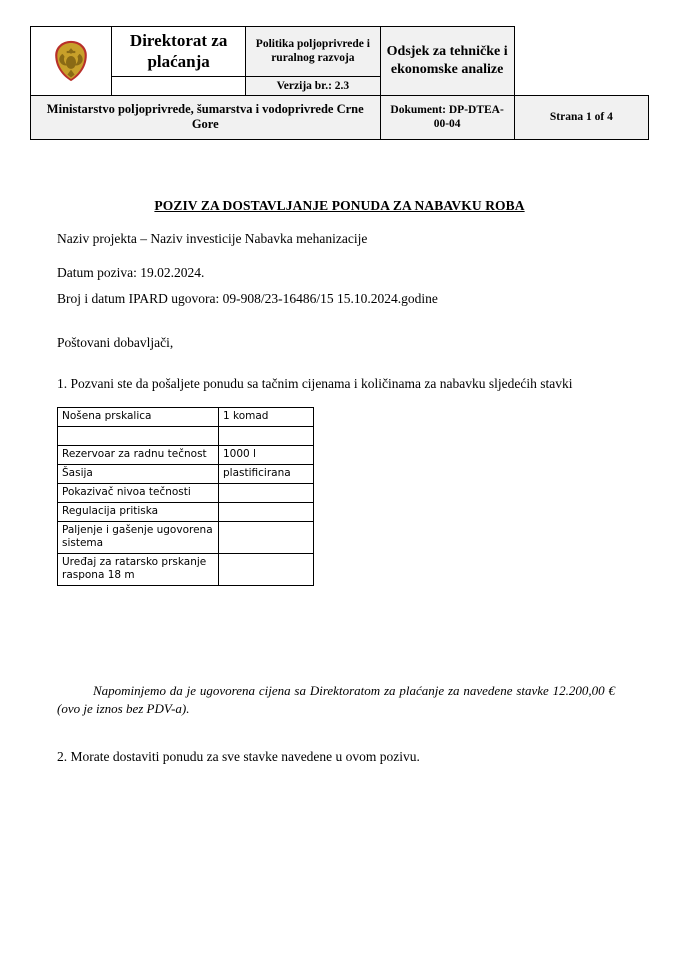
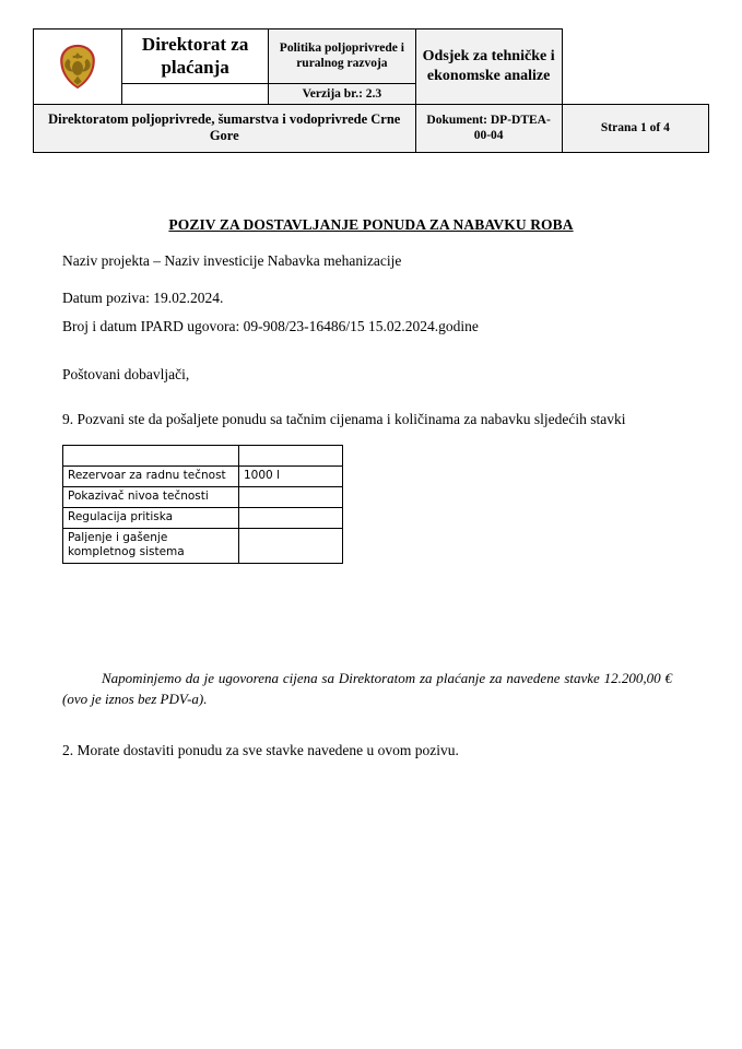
  	Direktorat za plaćanja	Politika poljoprivrede i ruralnog razvoja	Odsjek za tehničke i ekonomske analize
  	Verzija br.: 2.3
- Ministarstvo poljoprivrede, šumarstva i vodoprivrede Crne Gore	Dokument: DP-DTEA-00-04	Strana 1 of 4
+ Direktoratom poljoprivrede, šumarstva i vodoprivrede Crne Gore	Dokument: DP-DTEA-00-04	Strana 1 of 4
  POZIV ZA DOSTAVLJANJE PONUDA ZA NABAVKU ROBA
  Naziv projekta – Naziv investicije Nabavka mehanizacije
  Datum poziva: 19.02.2024.
- Broj i datum IPARD ugovora: 09-908/23-16486/15 15.10.2024.godine
+ Broj i datum IPARD ugovora: 09-908/23-16486/15 15.02.2024.godine
  Poštovani dobavljači,
- 1. Pozvani ste da pošaljete ponudu sa tačnim cijenama i količinama za nabavku sljedećih stavki
+ 9. Pozvani ste da pošaljete ponudu sa tačnim cijenama i količinama za nabavku sljedećih stavki
- Nošena prskalica	1 komad
  Rezervoar za radnu tečnost	1000 l
- Šasija	plastificirana
  Pokazivač nivoa tečnosti
  Regulacija pritiska
- Paljenje i gašenje ugovorena sistema
+ Paljenje i gašenje kompletnog sistema
- Uređaj za ratarsko prskanje raspona 18 m
  Napominjemo da je ugovorena cijena sa Direktoratom za plaćanje za navedene stavke 12.200,00 € (ovo je iznos bez PDV-a).
  2. Morate dostaviti ponudu za sve stavke navedene u ovom pozivu.
